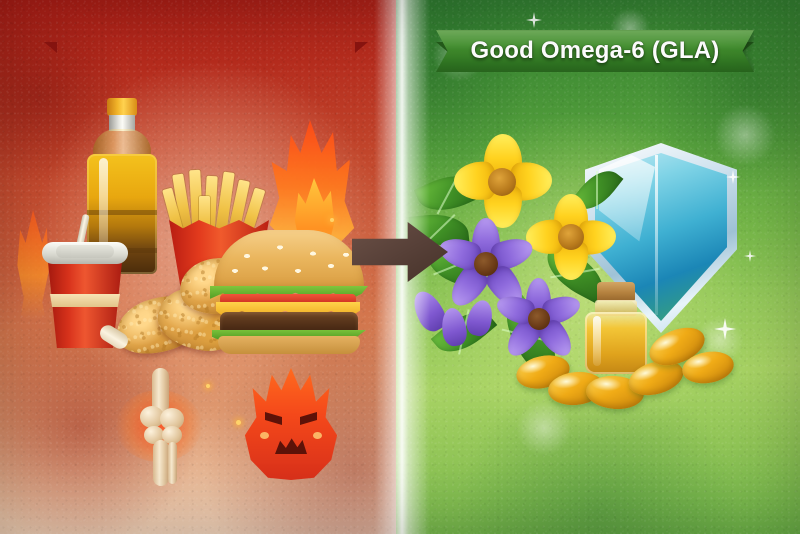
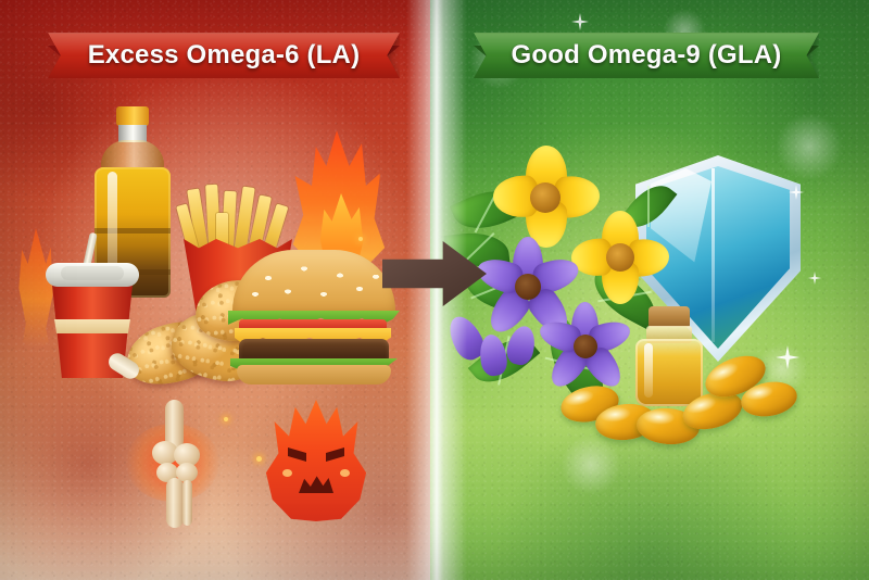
+ Excess Omega-6 (LA)
- Good Omega-6 (GLA)
+ Good Omega-9 (GLA)
